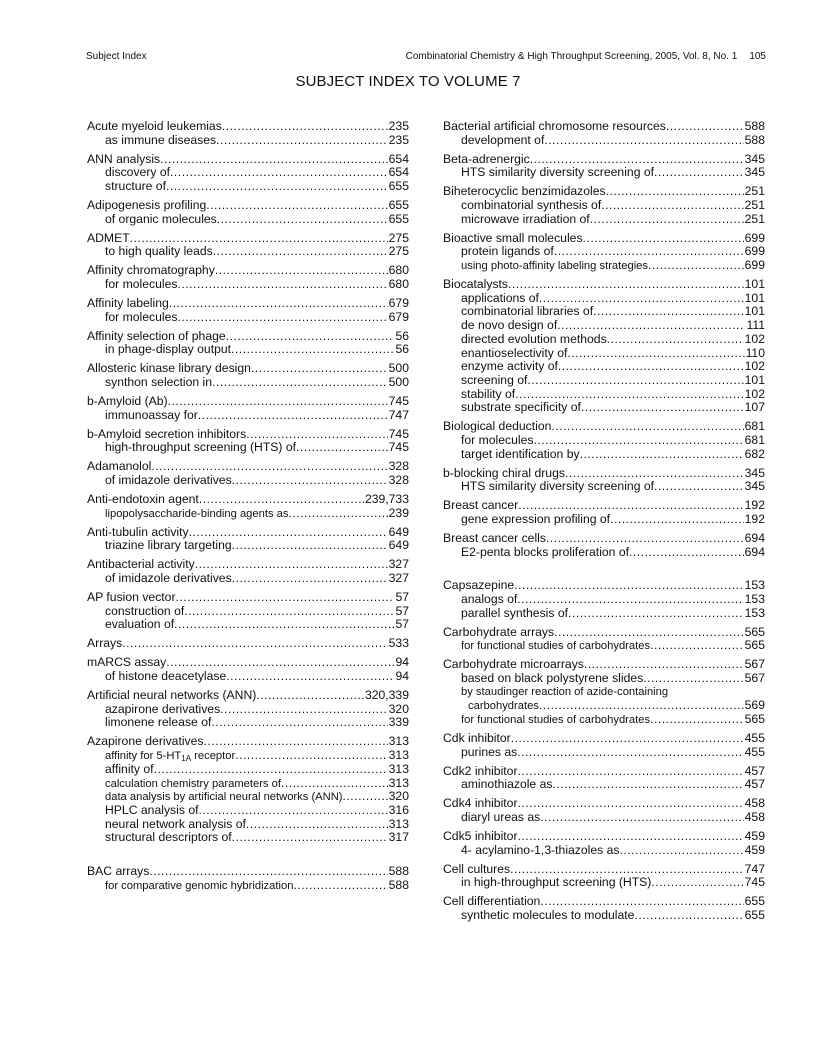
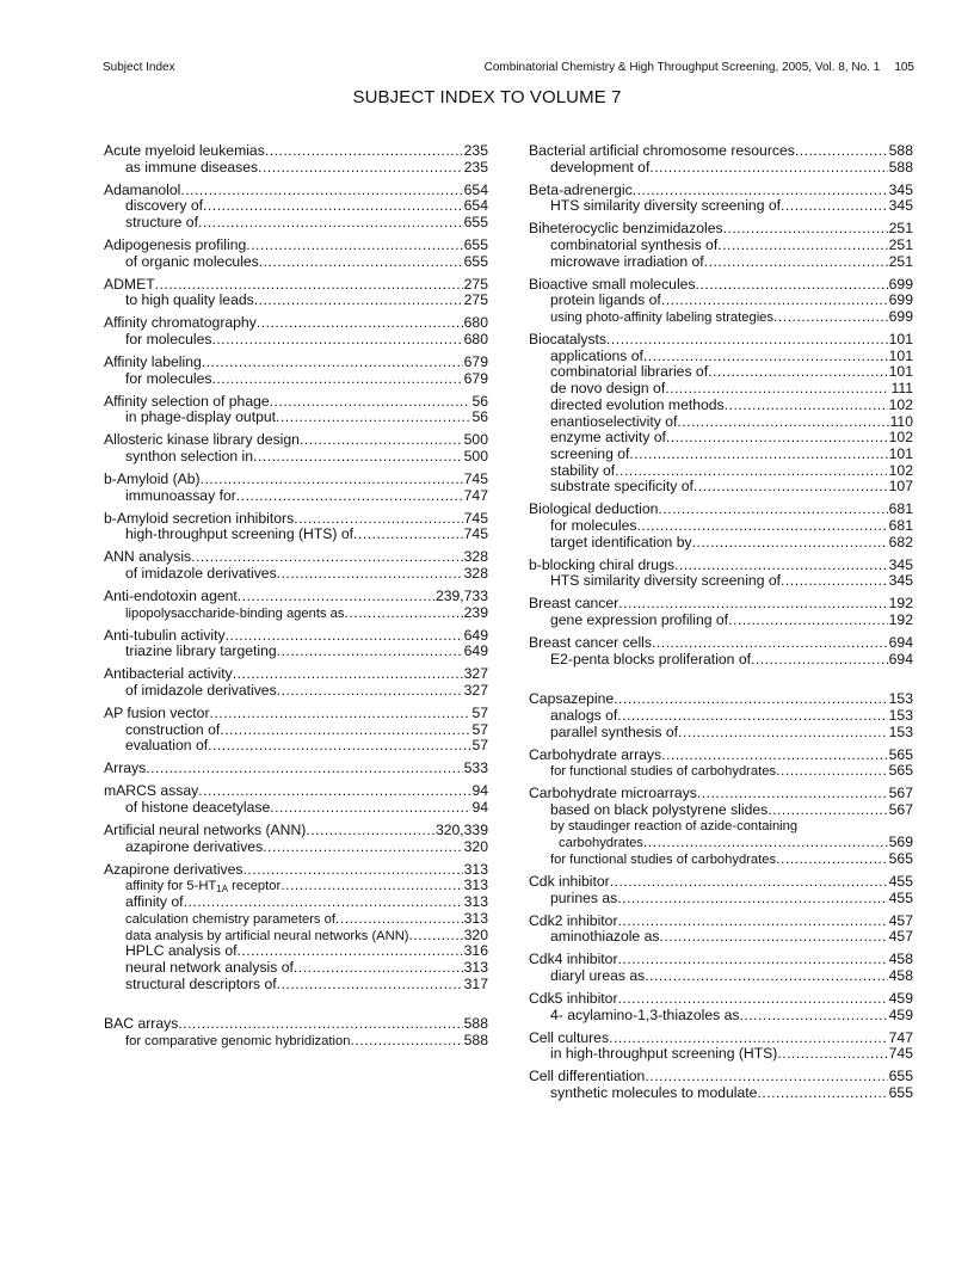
  Subject Index
  Combinatorial Chemistry & High Throughput Screening, 2005, Vol. 8, No. 1 105
  SUBJECT INDEX TO VOLUME 7
  Acute myeloid leukemias
  235
  as immune diseases
  235
- ANN analysis
+ Adamanolol
  654
  discovery of
  654
  structure of
  655
  Adipogenesis profiling
  655
  of organic molecules
  655
  ADMET
  275
  to high quality leads
  275
  Affinity chromatography
  680
  for molecules
  680
  Affinity labeling
  679
  for molecules
  679
  Affinity selection of phage
  56
  in phage-display output
  56
  Allosteric kinase library design
  500
  synthon selection in
  500
  b-Amyloid (Ab)
  745
  immunoassay for
  747
  b-Amyloid secretion inhibitors
  745
  high-throughput screening (HTS) of
  745
- Adamanolol
+ ANN analysis
  328
  of imidazole derivatives
  328
  Anti-endotoxin agent
  239,733
  lipopolysaccharide-binding agents as
  239
  Anti-tubulin activity
  649
  triazine library targeting
  649
  Antibacterial activity
  327
  of imidazole derivatives
  327
  AP fusion vector
  57
  construction of
  57
  evaluation of
  57
  Arrays
  533
  mARCS assay
  94
  of histone deacetylase
  94
  Artificial neural networks (ANN)
  320,339
  azapirone derivatives
  320
- limonene release of
- 339
  Azapirone derivatives
  313
  affinity for 5-HT1A receptor
  313
  affinity of
  313
  calculation chemistry parameters of
  313
  data analysis by artificial neural networks (ANN)
  320
  HPLC analysis of
  316
  neural network analysis of
  313
  structural descriptors of
  317
  BAC arrays
  588
  for comparative genomic hybridization
  588
  Bacterial artificial chromosome resources
  588
  development of
  588
  Beta-adrenergic
  345
  HTS similarity diversity screening of
  345
  Biheterocyclic benzimidazoles
  251
  combinatorial synthesis of
  251
  microwave irradiation of
  251
  Bioactive small molecules
  699
  protein ligands of
  699
  using photo-affinity labeling strategies
  699
  Biocatalysts
  101
  applications of
  101
  combinatorial libraries of
  101
  de novo design of
  111
  directed evolution methods
  102
  enantioselectivity of
  110
  enzyme activity of
  102
  screening of
  101
  stability of
  102
  substrate specificity of
  107
  Biological deduction
  681
  for molecules
  681
  target identification by
  682
  b-blocking chiral drugs
  345
  HTS similarity diversity screening of
  345
  Breast cancer
  192
  gene expression profiling of
  192
  Breast cancer cells
  694
  E2-penta blocks proliferation of
  694
  Capsazepine
  153
  analogs of
  153
  parallel synthesis of
  153
  Carbohydrate arrays
  565
  for functional studies of carbohydrates
  565
  Carbohydrate microarrays
  567
  based on black polystyrene slides
  567
  by staudinger reaction of azide-containing
  carbohydrates
  569
  for functional studies of carbohydrates
  565
  Cdk inhibitor
  455
  purines as
  455
  Cdk2 inhibitor
  457
  aminothiazole as
  457
  Cdk4 inhibitor
  458
  diaryl ureas as
  458
  Cdk5 inhibitor
  459
  4- acylamino-1,3-thiazoles as
  459
  Cell cultures
  747
  in high-throughput screening (HTS)
  745
  Cell differentiation
  655
  synthetic molecules to modulate
  655
